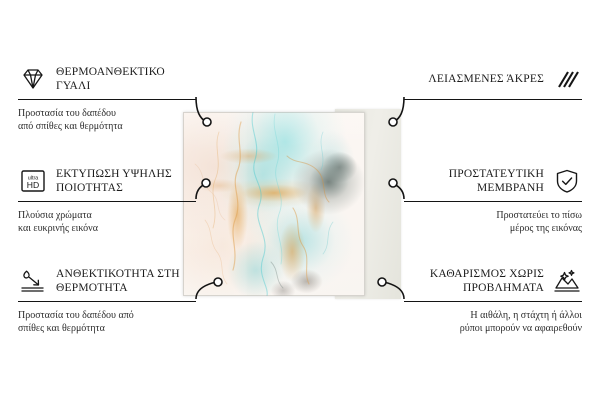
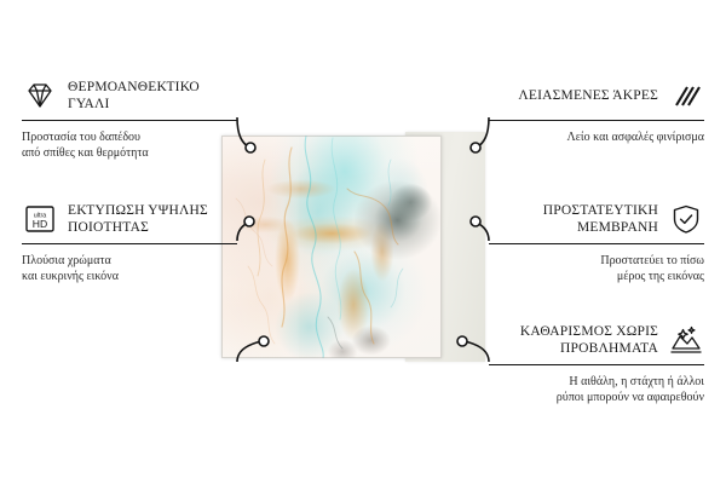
  ΘΕΡΜΟΑΝΘΕΚΤΙΚΟ ΓΥΑΛΙ
  Προστασία του δαπέδου
  από σπίθες και θερμότητα
  HD
  ΕΚΤΥΠΩΣΗ ΥΨΗΛΗΣ ΠΟΙΟΤΗΤΑΣ
  Πλούσια χρώματα
  και ευκρινής εικόνα
- ΑΝΘΕΚΤΙΚΟΤΗΤΑ ΣΤΗ ΘΕΡΜΟΤΗΤΑ
- Προστασία του δαπέδου από
- σπίθες και θερμότητα
  ΛΕΙΑΣΜΕΝΕΣ ΆΚΡΕΣ
+ Λείο και ασφαλές φινίρισμα
  ΠΡΟΣΤΑΤΕΥΤΙΚΗ ΜΕΜΒΡΑΝΗ
  Προστατεύει το πίσω
  μέρος της εικόνας
  ΚΑΘΑΡΙΣΜΟΣ ΧΩΡΙΣ ΠΡΟΒΛΗΜΑΤΑ
  Η αιθάλη, η στάχτη ή άλλοι
  ρύποι μπορούν να αφαιρεθούν
